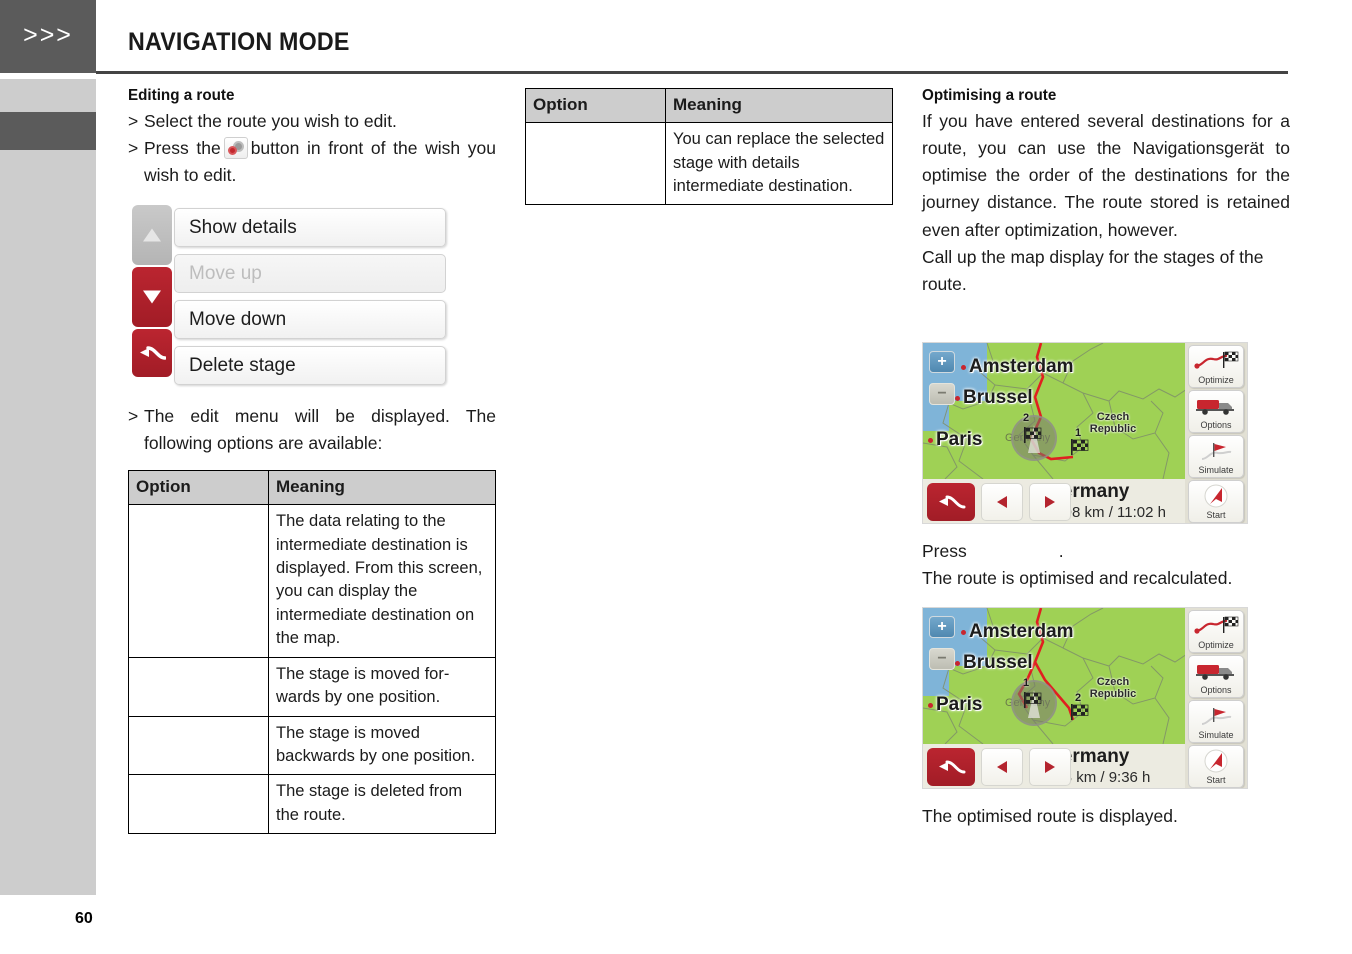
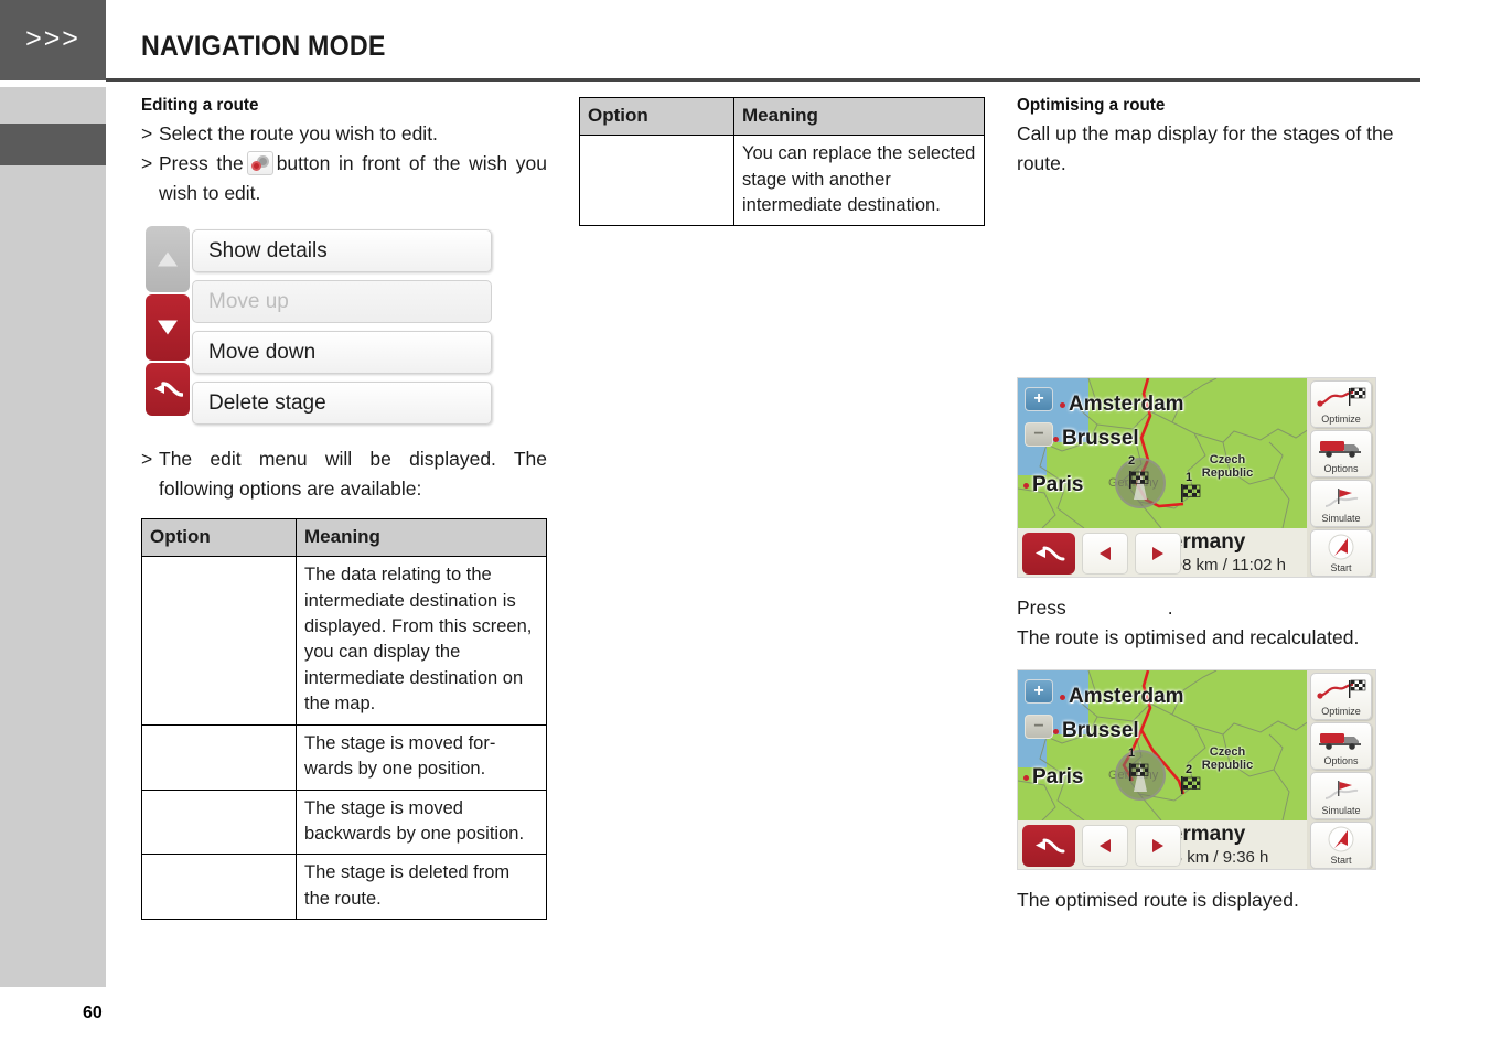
  >>>
  NAVIGATION MODE
  60
  Editing a route
  >
  Select the route you wish to edit.
  >
  Press the button in front of the wish you wish to edit.
  Show details
  Move up
  Move down
  Delete stage
  >
  The edit menu will be displayed. The following options are available:
  Option	Meaning
  	The data relating to the intermediate destination is displayed. From this screen, you can display the intermediate destination on the map.
  	The stage is moved for-wards by one position.
  	The stage is moved backwards by one position.
  	The stage is deleted from the route.
  Option	Meaning
- 	You can replace the selected stage with details intermediate destination.
+ 	You can replace the selected stage with another intermediate destination.
  Optimising a route
- If you have entered several destinations for a route, you can use the Navigationsgerät to optimise the order of the destinations for the journey distance. The route stored is retained even after optimization, however.
  Call up the map display for the stages of the route.
  +
  −
  Amsterdam
  Brussel
  Paris
  Czech Republic
  Gerny
  2
  1
  rmany
  8 km / 11:02 h
  Optimize
  Options
  Simulate
  Start
  Press .
  The route is optimised and recalculated.
  +
  −
  Amsterdam
  Brussel
  Paris
  Czech Republic
  Gerny
  1
  2
  rmany
  km / 9:36 h
  Optimize
  Options
  Simulate
  Start
  The optimised route is displayed.
